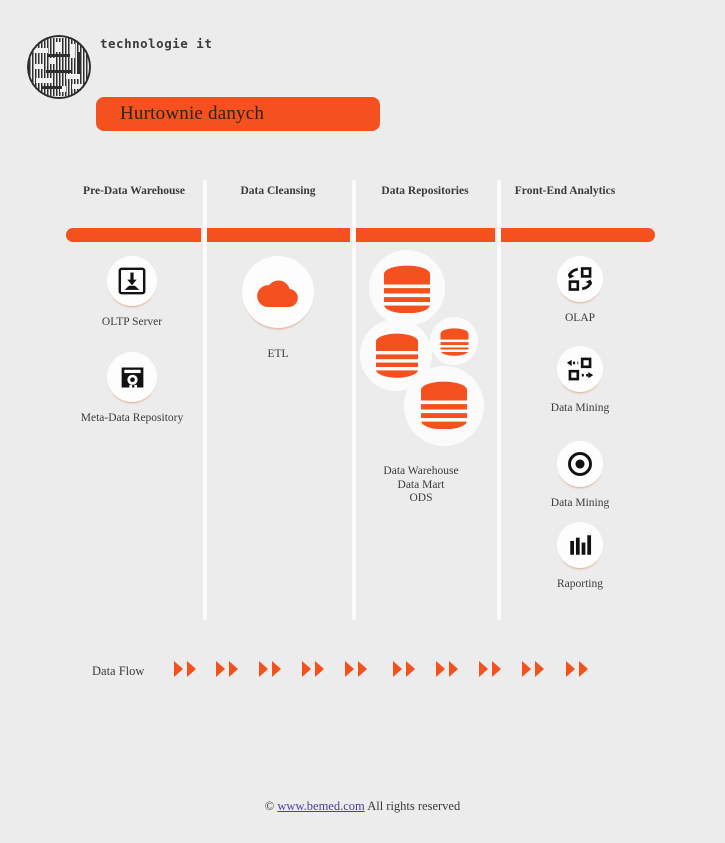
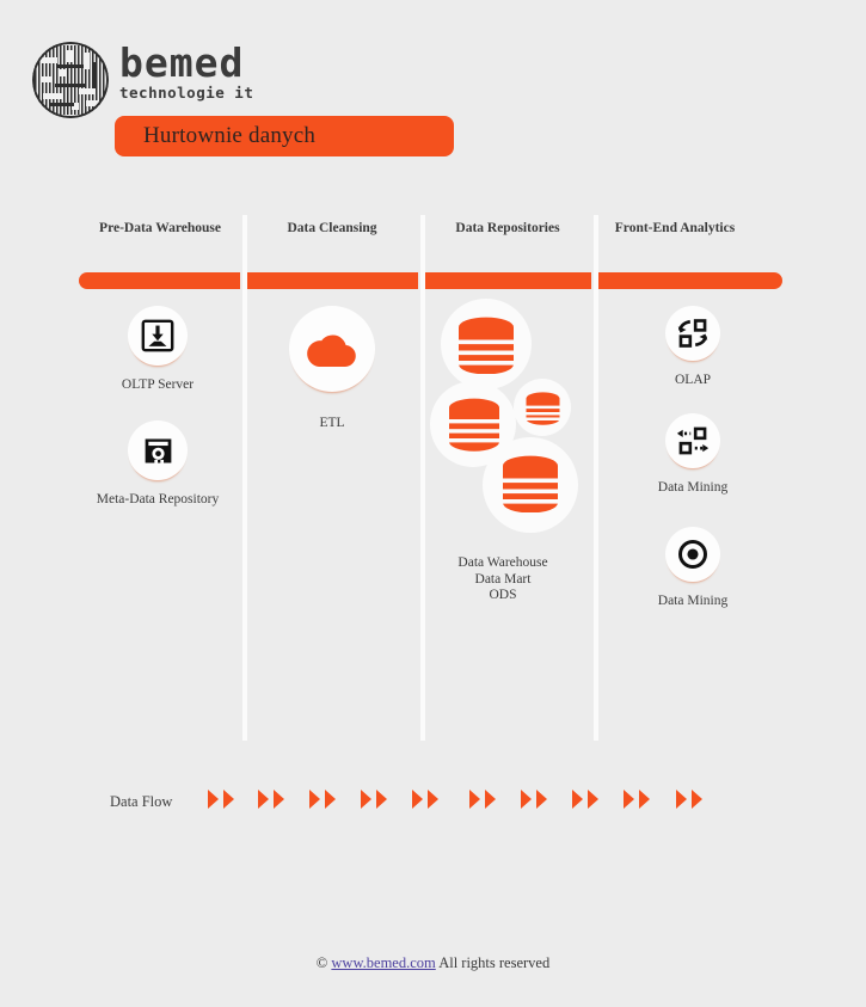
+ bemed
  technologie it
  Hurtownie danych
  Pre-Data Warehouse
  Data Cleansing
  Data Repositories
  Front-End Analytics
  OLTP Server
  Meta-Data Repository
  ETL
  Data Warehouse
  Data Mart
  ODS
  OLAP
  Data Mining
  Data Mining
- Raporting
  Data Flow
  © www.bemed.com All rights reserved
